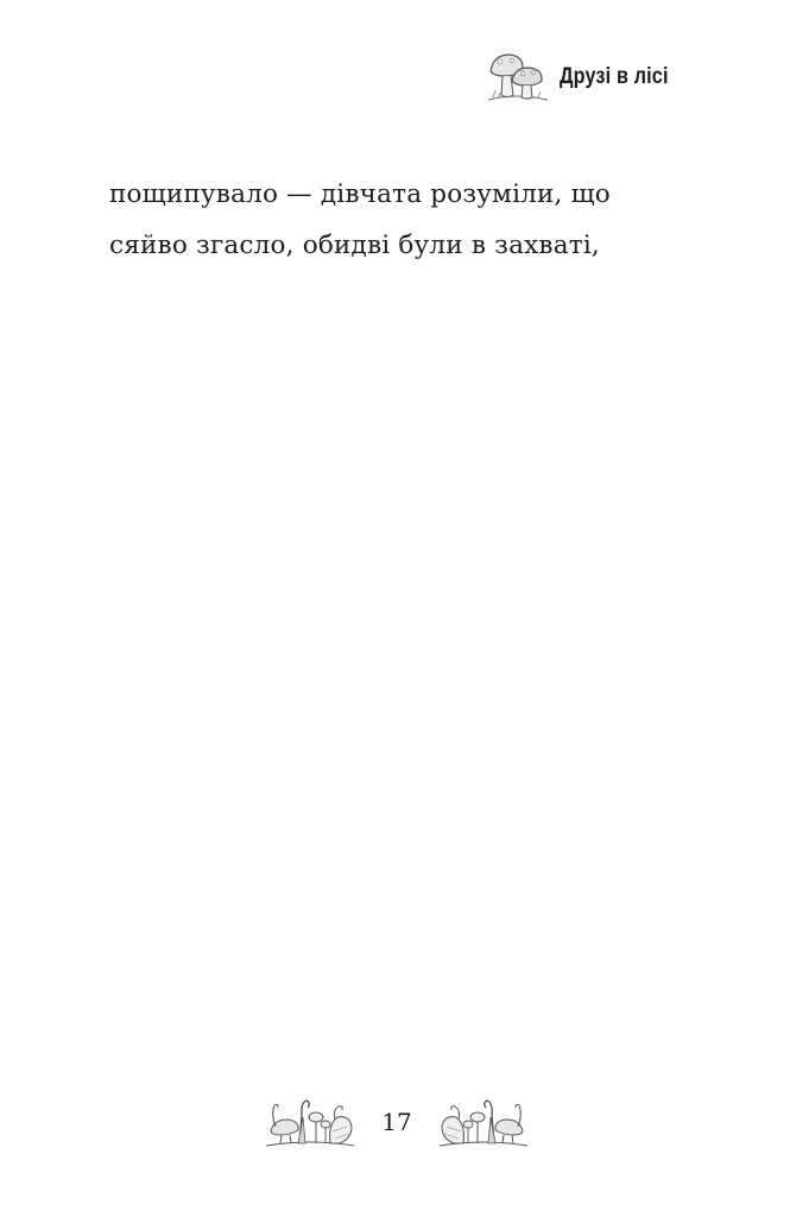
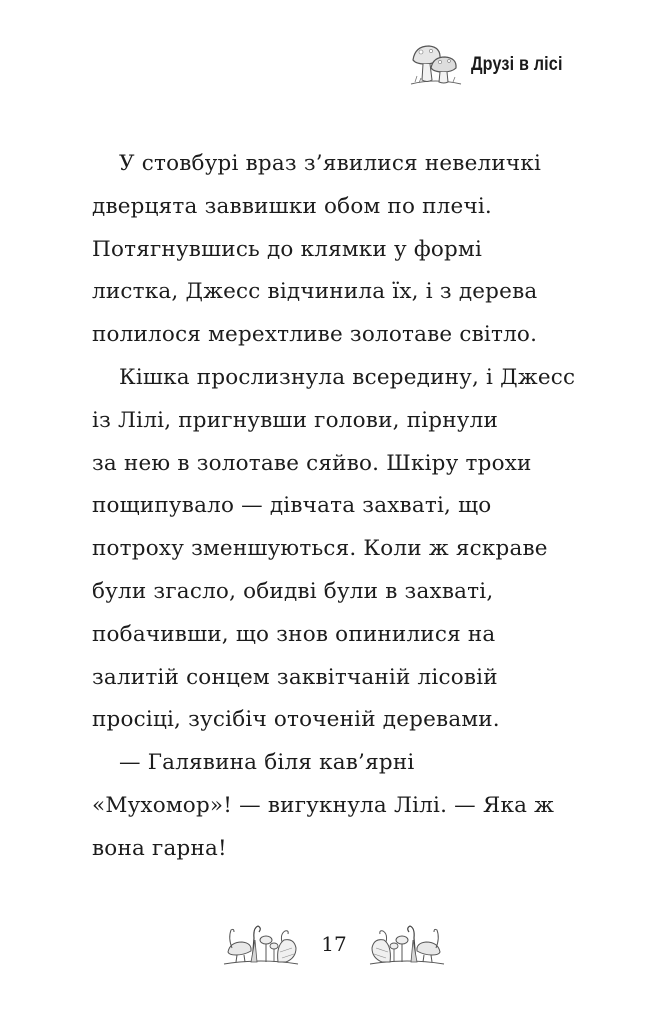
  Друзі в лісі
+ У стовбурі враз з’явилися невеличкі
+ дверцята заввишки обом по плечі.
+ Потягнувшись до клямки у формі
+ листка, Джесс відчинила їх, і з дерева
+ полилося мерехтливе золотаве світло.
+ Кішка прослизнула всередину, і Джесс
+ із Лілі, пригнувши голови, пірнули
+ за нею в золотаве сяйво. Шкіру трохи
- пощипувало — дівчата розуміли, що
+ пощипувало — дівчата захваті, що
+ потроху зменшуються. Коли ж яскраве
- сяйво згасло, обидві були в захваті,
+ були згасло, обидві були в захваті,
+ побачивши, що знов опинилися на
+ залитій сонцем заквітчаній лісовій
+ просіці, зусібіч оточеній деревами.
+ — Галявина біля кав’ярні
+ «Мухомор»! — вигукнула Лілі. — Яка ж
+ вона гарна!
  17
